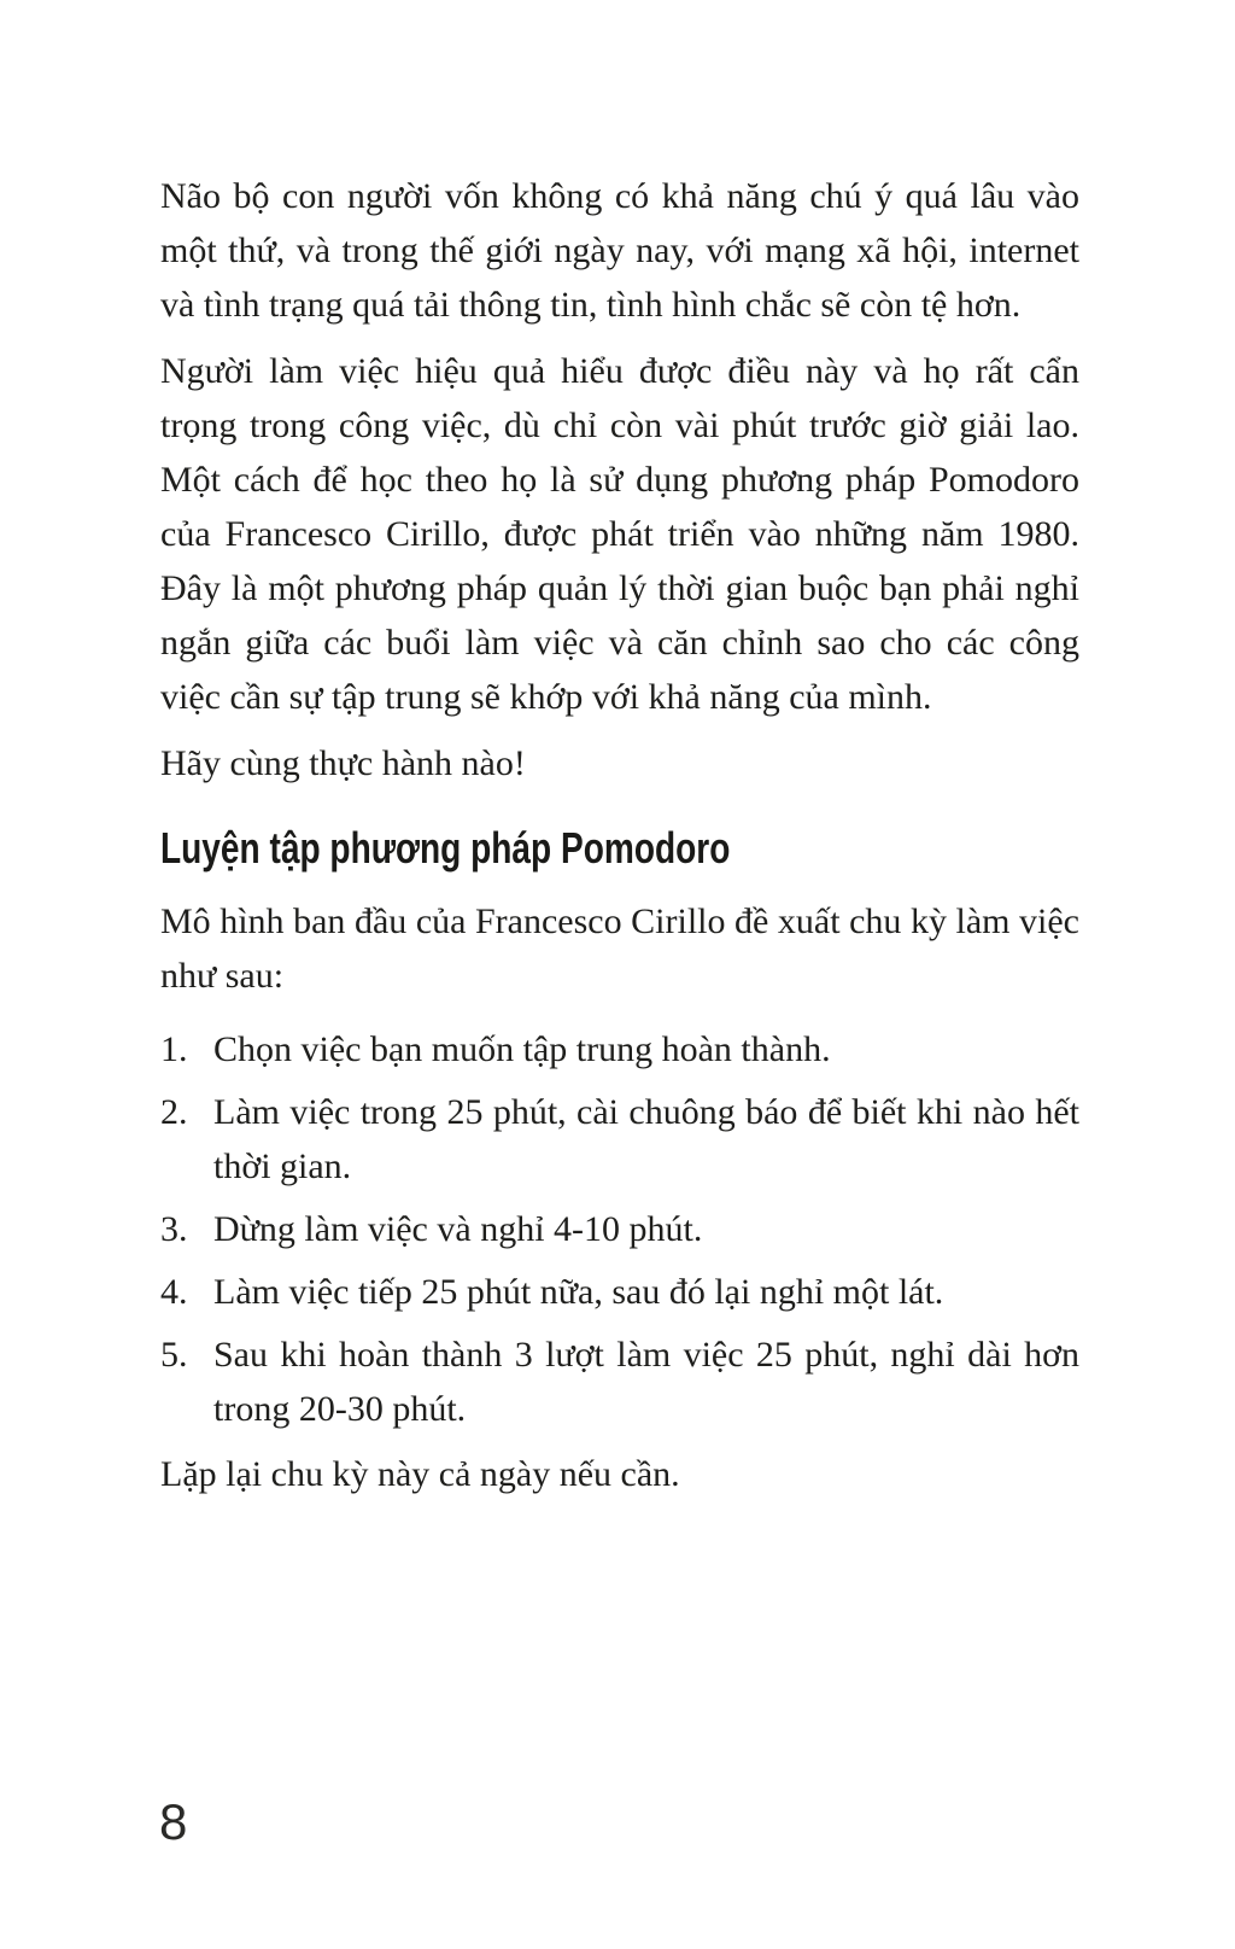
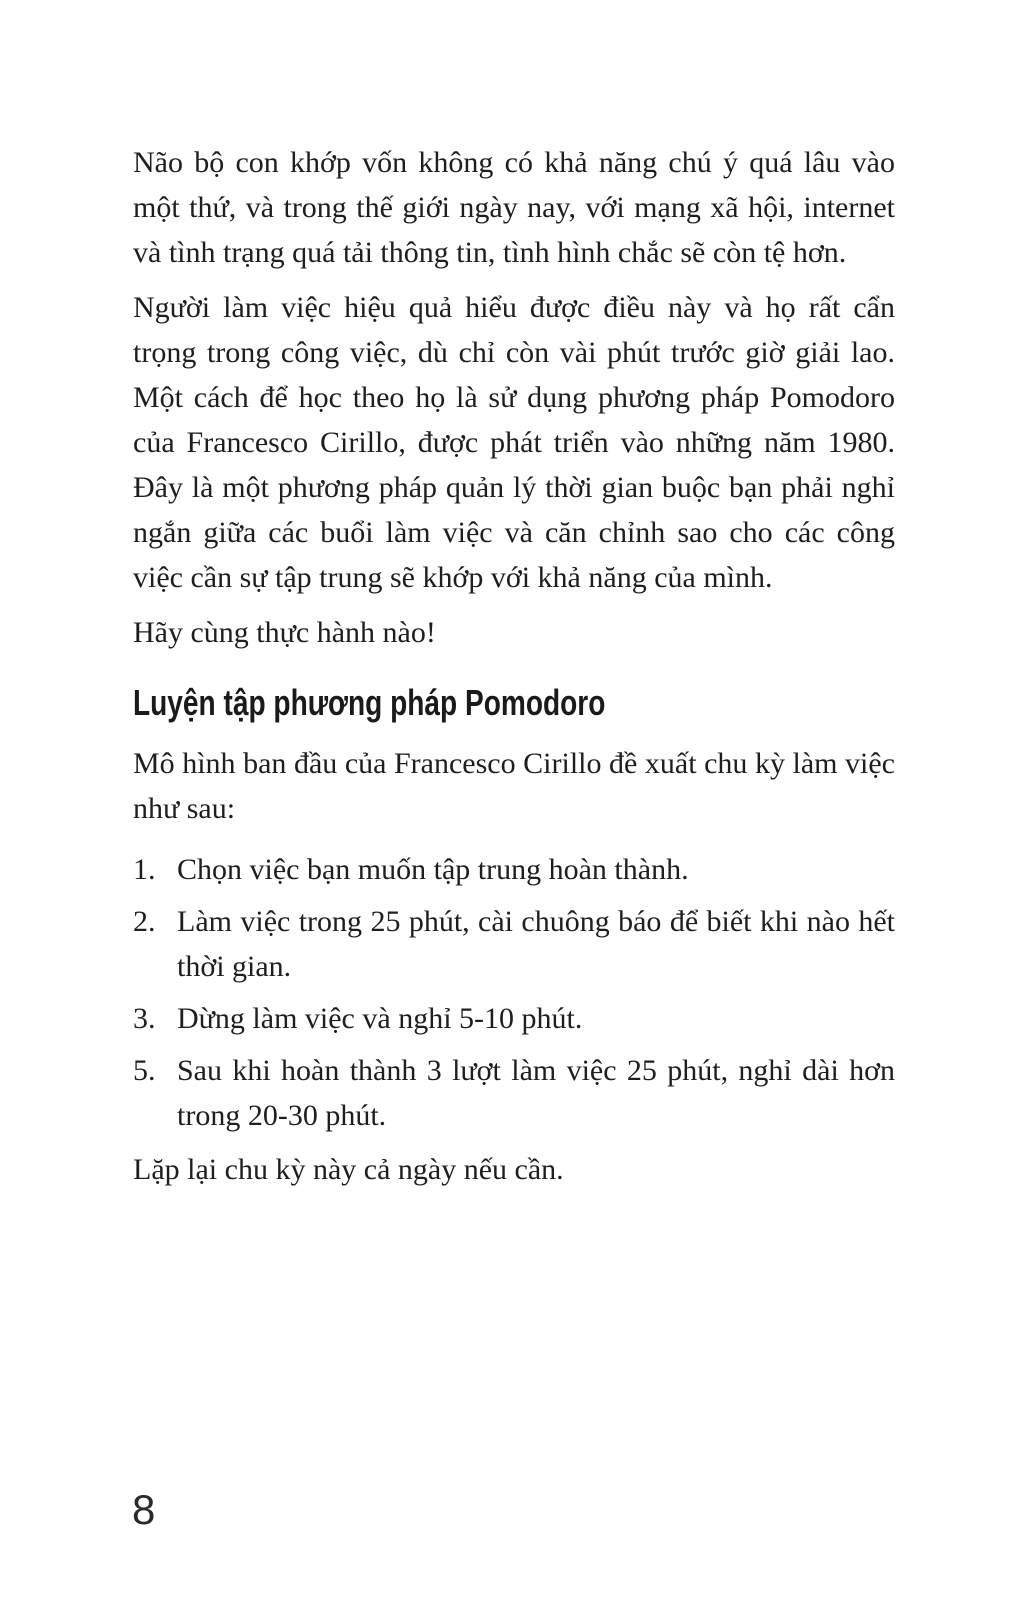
- Não bộ con người vốn không có khả năng chú ý quá lâu vào một thứ, và trong thế giới ngày nay, với mạng xã hội, internet và tình trạng quá tải thông tin, tình hình chắc sẽ còn tệ hơn.
+ Não bộ con khớp vốn không có khả năng chú ý quá lâu vào một thứ, và trong thế giới ngày nay, với mạng xã hội, internet và tình trạng quá tải thông tin, tình hình chắc sẽ còn tệ hơn.
  Người làm việc hiệu quả hiểu được điều này và họ rất cẩn trọng trong công việc, dù chỉ còn vài phút trước giờ giải lao. Một cách để học theo họ là sử dụng phương pháp Pomodoro của Francesco Cirillo, được phát triển vào những năm 1980. Đây là một phương pháp quản lý thời gian buộc bạn phải nghỉ ngắn giữa các buổi làm việc và căn chỉnh sao cho các công việc cần sự tập trung sẽ khớp với khả năng của mình.
  Hãy cùng thực hành nào!
  Luyện tập phương pháp Pomodoro
  Mô hình ban đầu của Francesco Cirillo đề xuất chu kỳ làm việc như sau:
  1.
  Chọn việc bạn muốn tập trung hoàn thành.
  2.
  Làm việc trong 25 phút, cài chuông báo để biết khi nào hết thời gian.
  3.
- Dừng làm việc và nghỉ 4-10 phút.
+ Dừng làm việc và nghỉ 5-10 phút.
- 4.
- Làm việc tiếp 25 phút nữa, sau đó lại nghỉ một lát.
  5.
  Sau khi hoàn thành 3 lượt làm việc 25 phút, nghỉ dài hơn trong 20-30 phút.
  Lặp lại chu kỳ này cả ngày nếu cần.
  8
